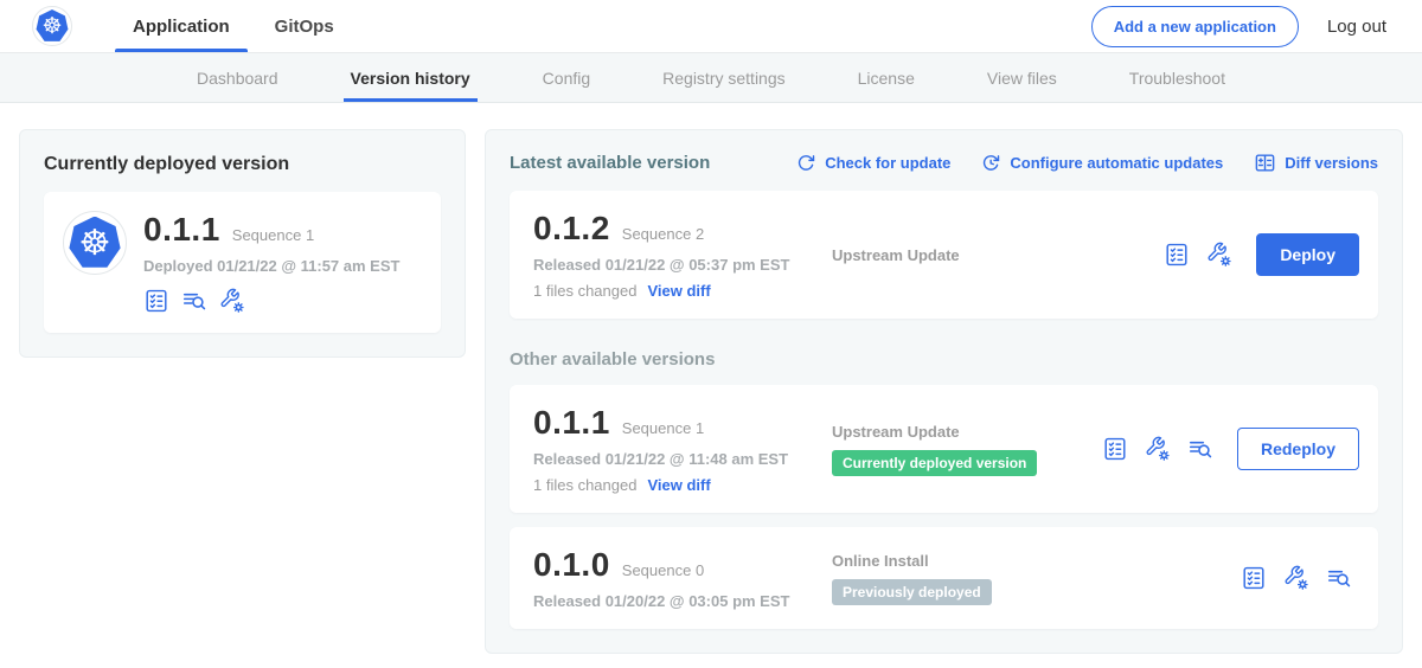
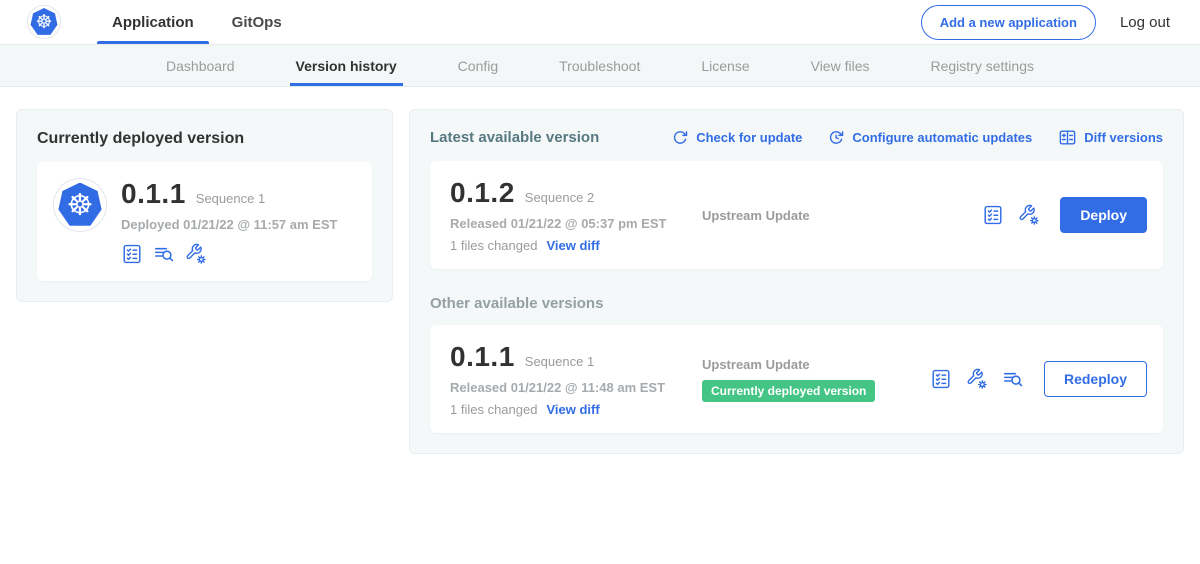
  ☸
  Application
  GitOps
  Add a new application
  Log out
  Dashboard
  Version history
  Config
- Registry settings
+ Troubleshoot
  License
  View files
- Troubleshoot
+ Registry settings
  Currently deployed version
  ☸
  0.1.1
  Sequence 1
  Deployed 01/21/22 @ 11:57 am EST
  Latest available version
  Check for update
  Configure automatic updates
  Diff versions
  0.1.2
  Sequence 2
  Released 01/21/22 @ 05:37 pm EST
  1 files changed View diff
  Upstream Update
  Deploy
  Other available versions
  0.1.1
  Sequence 1
  Released 01/21/22 @ 11:48 am EST
  1 files changed View diff
  Upstream Update
  Currently deployed version
  Redeploy
- 0.1.0
- Sequence 0
- Released 01/20/22 @ 03:05 pm EST
- Online Install
- Previously deployed
